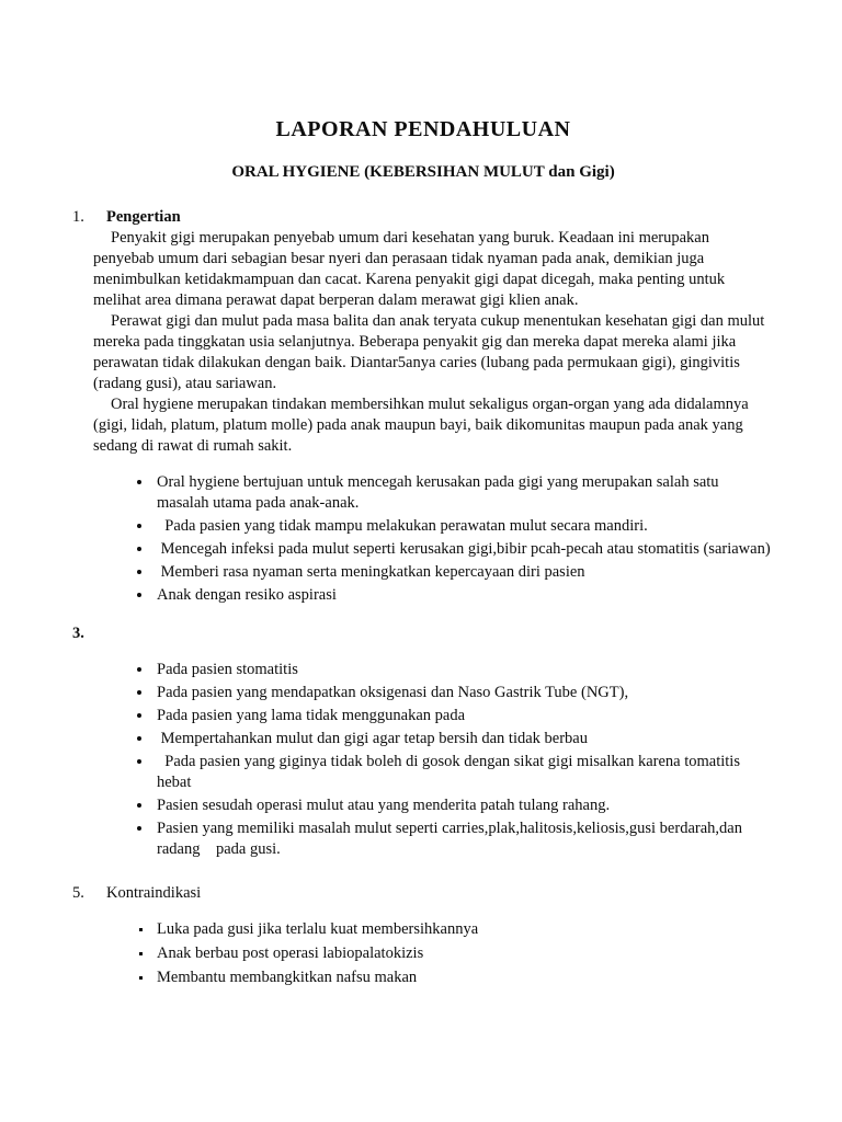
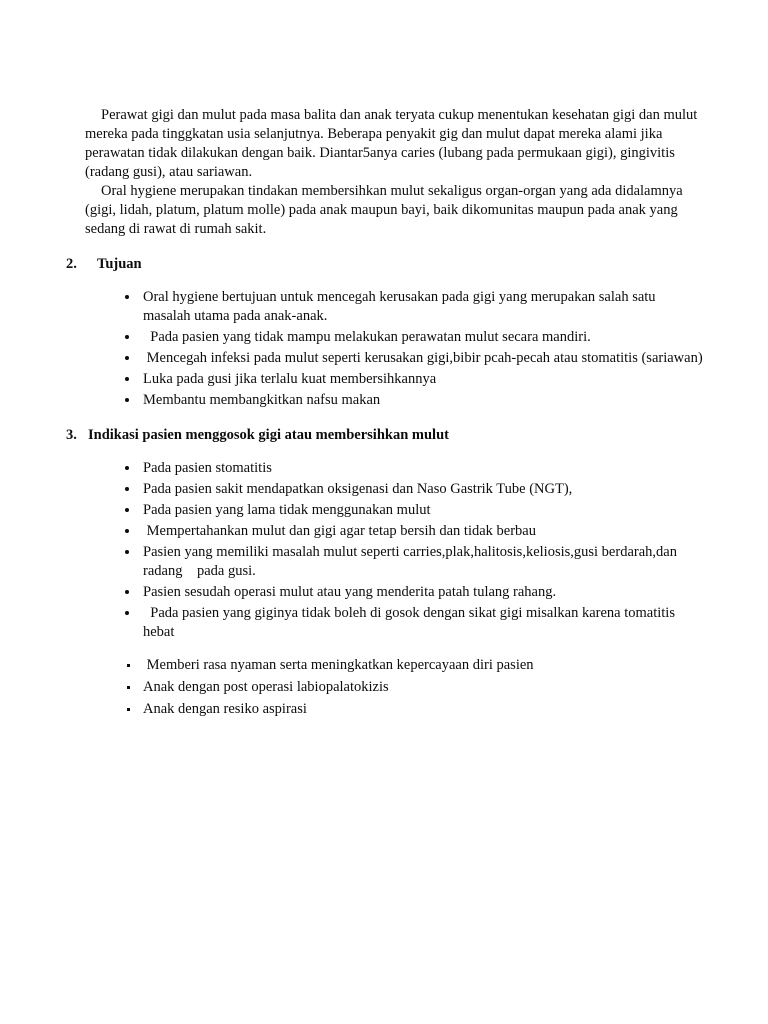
- LAPORAN PENDAHULUAN
- ORAL HYGIENE (KEBERSIHAN MULUT dan Gigi)
- 1.
- Pengertian
- Penyakit gigi merupakan penyebab umum dari kesehatan yang buruk. Keadaan ini merupakan penyebab umum dari sebagian besar nyeri dan perasaan tidak nyaman pada anak, demikian juga menimbulkan ketidakmampuan dan cacat. Karena penyakit gigi dapat dicegah, maka penting untuk melihat area dimana perawat dapat berperan dalam merawat gigi klien anak.
- Perawat gigi dan mulut pada masa balita dan anak teryata cukup menentukan kesehatan gigi dan mulut mereka pada tinggkatan usia selanjutnya. Beberapa penyakit gig dan mereka dapat mereka alami jika perawatan tidak dilakukan dengan baik. Diantar5anya caries (lubang pada permukaan gigi), gingivitis (radang gusi), atau sariawan.
+ Perawat gigi dan mulut pada masa balita dan anak teryata cukup menentukan kesehatan gigi dan mulut mereka pada tinggkatan usia selanjutnya. Beberapa penyakit gig dan mulut dapat mereka alami jika perawatan tidak dilakukan dengan baik. Diantar5anya caries (lubang pada permukaan gigi), gingivitis (radang gusi), atau sariawan.
  Oral hygiene merupakan tindakan membersihkan mulut sekaligus organ-organ yang ada didalamnya (gigi, lidah, platum, platum molle) pada anak maupun bayi, baik dikomunitas maupun pada anak yang sedang di rawat di rumah sakit.
+ 2.
+ Tujuan
  Oral hygiene bertujuan untuk mencegah kerusakan pada gigi yang merupakan salah satu masalah utama pada anak-anak.
  Pada pasien yang tidak mampu melakukan perawatan mulut secara mandiri.
  Mencegah infeksi pada mulut seperti kerusakan gigi,bibir pcah-pecah atau stomatitis (sariawan)
- Memberi rasa nyaman serta meningkatkan kepercayaan diri pasien
+ Luka pada gusi jika terlalu kuat membersihkannya
- Anak dengan resiko aspirasi
+ Membantu membangkitkan nafsu makan
  3.
+ Indikasi pasien menggosok gigi atau membersihkan mulut
  Pada pasien stomatitis
- Pada pasien yang mendapatkan oksigenasi dan Naso Gastrik Tube (NGT),
+ Pada pasien sakit mendapatkan oksigenasi dan Naso Gastrik Tube (NGT),
- Pada pasien yang lama tidak menggunakan pada
+ Pada pasien yang lama tidak menggunakan mulut
  Mempertahankan mulut dan gigi agar tetap bersih dan tidak berbau
- Pada pasien yang giginya tidak boleh di gosok dengan sikat gigi misalkan karena tomatitis hebat
+ Pasien yang memiliki masalah mulut seperti carries,plak,halitosis,keliosis,gusi berdarah,dan radang pada gusi.
  Pasien sesudah operasi mulut atau yang menderita patah tulang rahang.
- Pasien yang memiliki masalah mulut seperti carries,plak,halitosis,keliosis,gusi berdarah,dan radang pada gusi.
+ Pada pasien yang giginya tidak boleh di gosok dengan sikat gigi misalkan karena tomatitis hebat
- 5.
- Kontraindikasi
- Luka pada gusi jika terlalu kuat membersihkannya
+ Memberi rasa nyaman serta meningkatkan kepercayaan diri pasien
- Anak berbau post operasi labiopalatokizis
+ Anak dengan post operasi labiopalatokizis
- Membantu membangkitkan nafsu makan
+ Anak dengan resiko aspirasi
